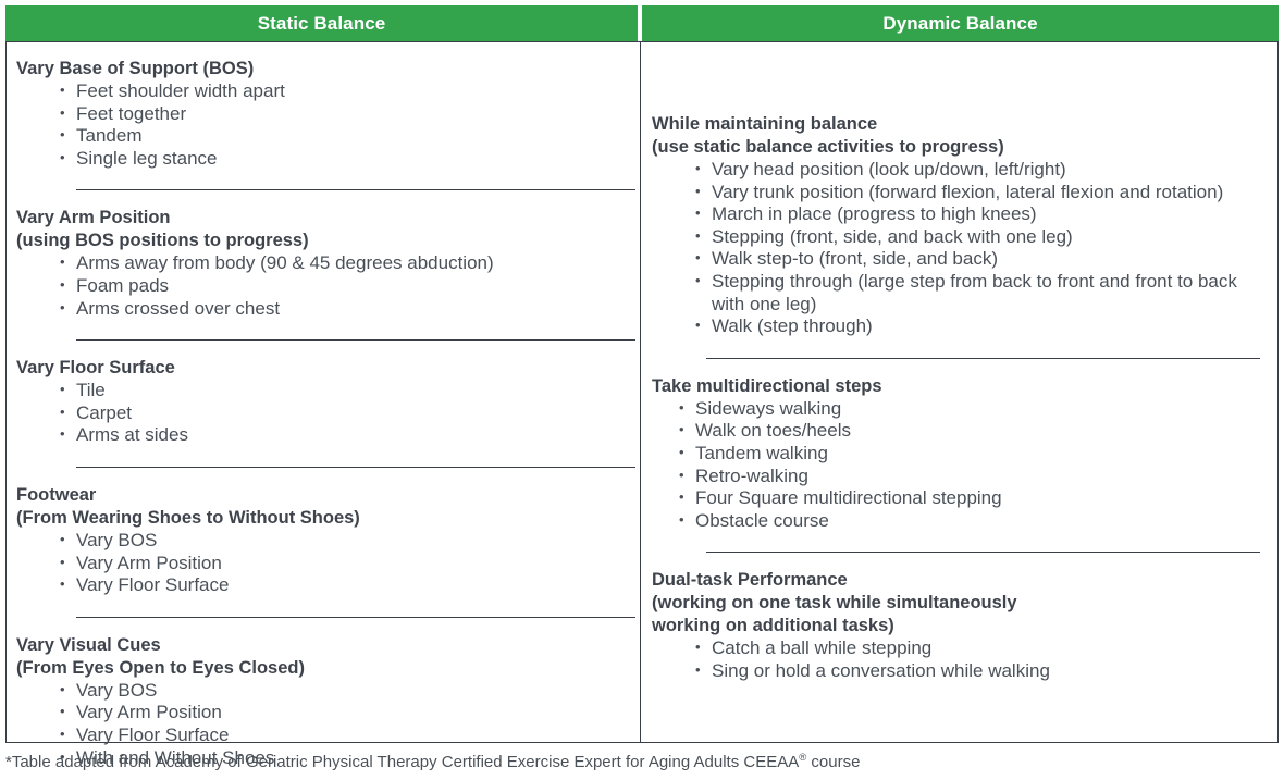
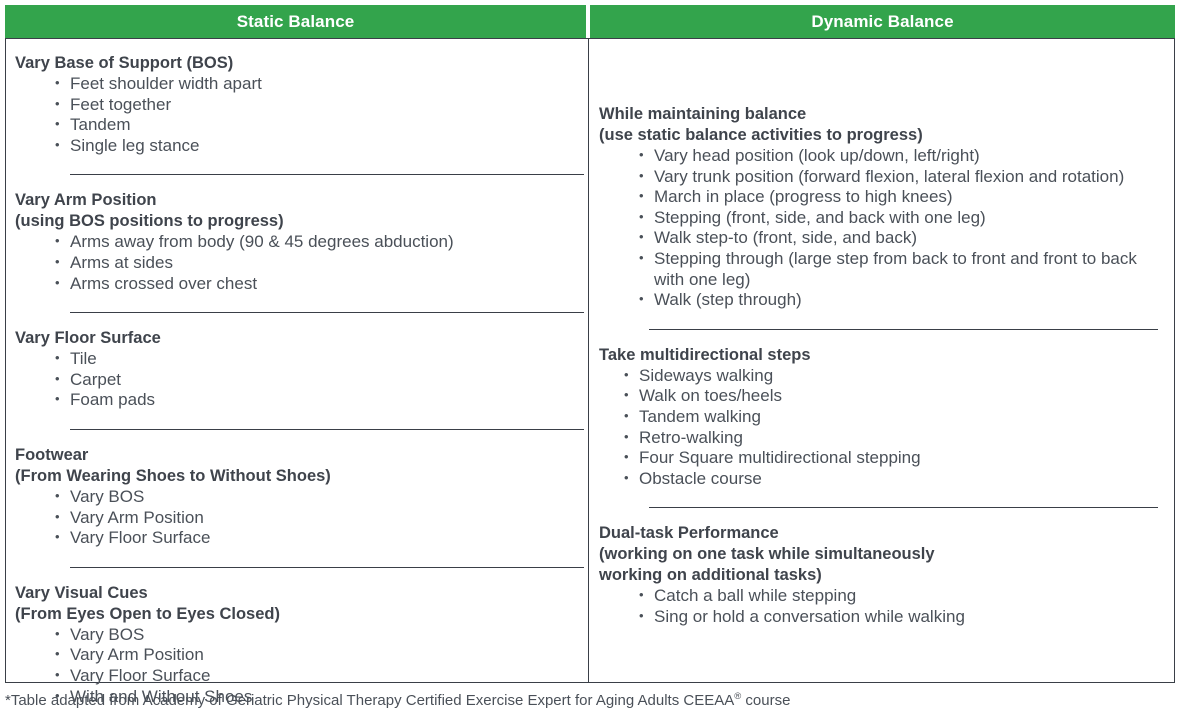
  Static Balance
  Dynamic Balance
  Vary Base of Support (BOS)
  Feet shoulder width apart
  Feet together
  Tandem
  Single leg stance
  Vary Arm Position
  (using BOS positions to progress)
  Arms away from body (90 & 45 degrees abduction)
- Foam pads
+ Arms at sides
  Arms crossed over chest
  Vary Floor Surface
  Tile
  Carpet
- Arms at sides
+ Foam pads
  Footwear
  (From Wearing Shoes to Without Shoes)
  Vary BOS
  Vary Arm Position
  Vary Floor Surface
  Vary Visual Cues
  (From Eyes Open to Eyes Closed)
  Vary BOS
  Vary Arm Position
  Vary Floor Surface
  With and Without Shoes
  While maintaining balance
  (use static balance activities to progress)
  Vary head position (look up/down, left/right)
  Vary trunk position (forward flexion, lateral flexion and rotation)
  March in place (progress to high knees)
  Stepping (front, side, and back with one leg)
  Walk step-to (front, side, and back)
  Stepping through (large step from back to front and front to back with one leg)
  Walk (step through)
  Take multidirectional steps
  Sideways walking
  Walk on toes/heels
  Tandem walking
  Retro-walking
  Four Square multidirectional stepping
  Obstacle course
  Dual-task Performance
  (working on one task while simultaneously
  working on additional tasks)
  Catch a ball while stepping
  Sing or hold a conversation while walking
  *Table adapted from Academy of Geriatric Physical Therapy Certified Exercise Expert for Aging Adults CEEAA® course
